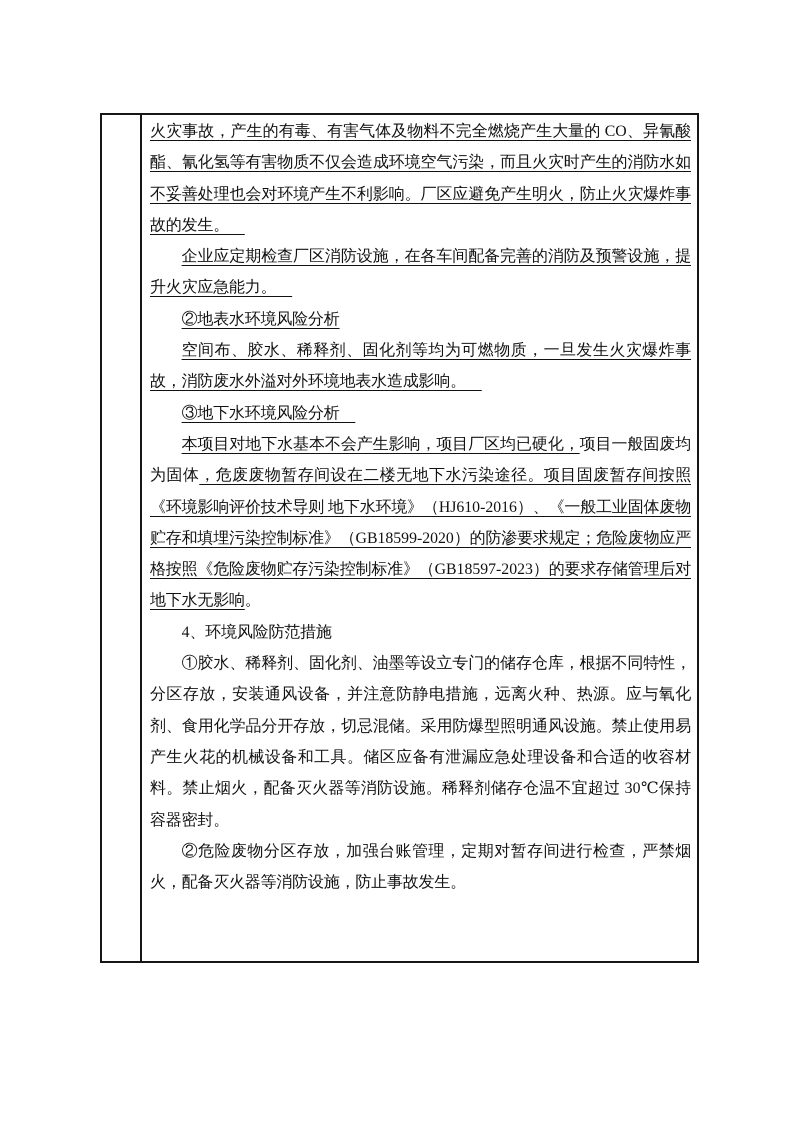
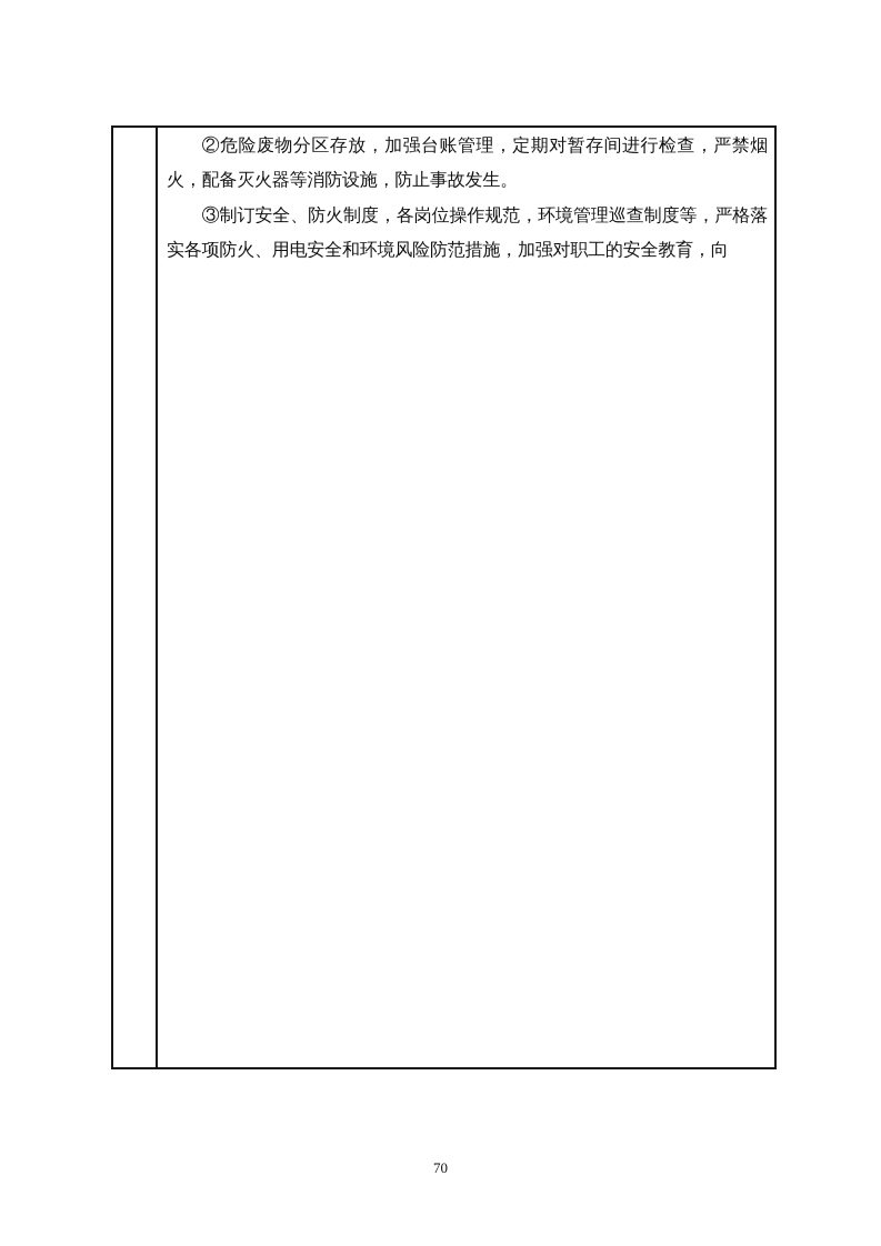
- 火灾事故，产生的有毒、有害气体及物料不完全燃烧产生大量的 CO、异氰酸酯、氰化氢等有害物质不仅会造成环境空气污染，而且火灾时产生的消防水如不妥善处理也会对环境产生不利影响。厂区应避免产生明火，防止火灾爆炸事故的发生。
- 企业应定期检查厂区消防设施，在各车间配备完善的消防及预警设施，提升火灾应急能力。
- ②地表水环境风险分析
- 空间布、胶水、稀释剂、固化剂等均为可燃物质，一旦发生火灾爆炸事故，消防废水外溢对外环境地表水造成影响。
- ③地下水环境风险分析
- 本项目对地下水基本不会产生影响，项目厂区均已硬化，项目一般固废均为固体，危废废物暂存间设在二楼无地下水污染途径。项目固废暂存间按照《环境影响评价技术导则 地下水环境》（HJ610-2016）、《一般工业固体废物贮存和填埋污染控制标准》（GB18599-2020）的防渗要求规定；危险废物应严格按照《危险废物贮存污染控制标准》（GB18597-2023）的要求存储管理后对地下水无影响。
- 4、环境风险防范措施
- ①胶水、稀释剂、固化剂、油墨等设立专门的储存仓库，根据不同特性，分区存放，安装通风设备，并注意防静电措施，远离火种、热源。应与氧化剂、食用化学品分开存放，切忌混储。采用防爆型照明通风设施。禁止使用易产生火花的机械设备和工具。储区应备有泄漏应急处理设备和合适的收容材料。禁止烟火，配备灭火器等消防设施。稀释剂储存仓温不宜超过 30℃保持容器密封。
  ②危险废物分区存放，加强台账管理，定期对暂存间进行检查，严禁烟火，配备灭火器等消防设施，防止事故发生。
+ ③制订安全、防火制度，各岗位操作规范，环境管理巡查制度等，严格落实各项防火、用电安全和环境风险防范措施，加强对职工的安全教育，向
+ 70
